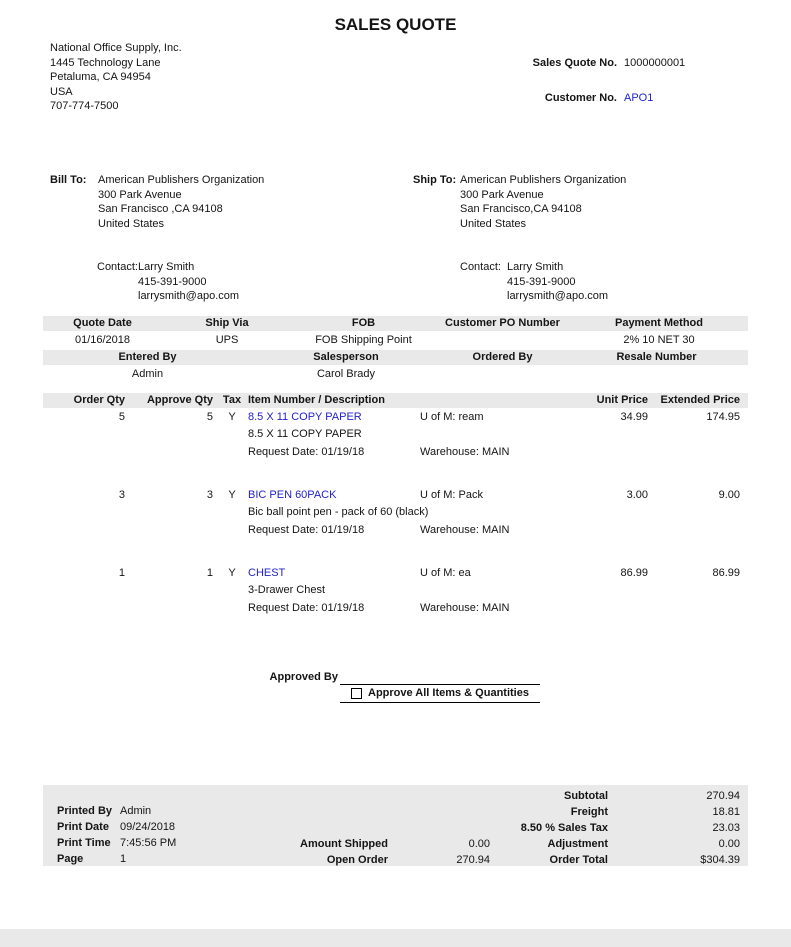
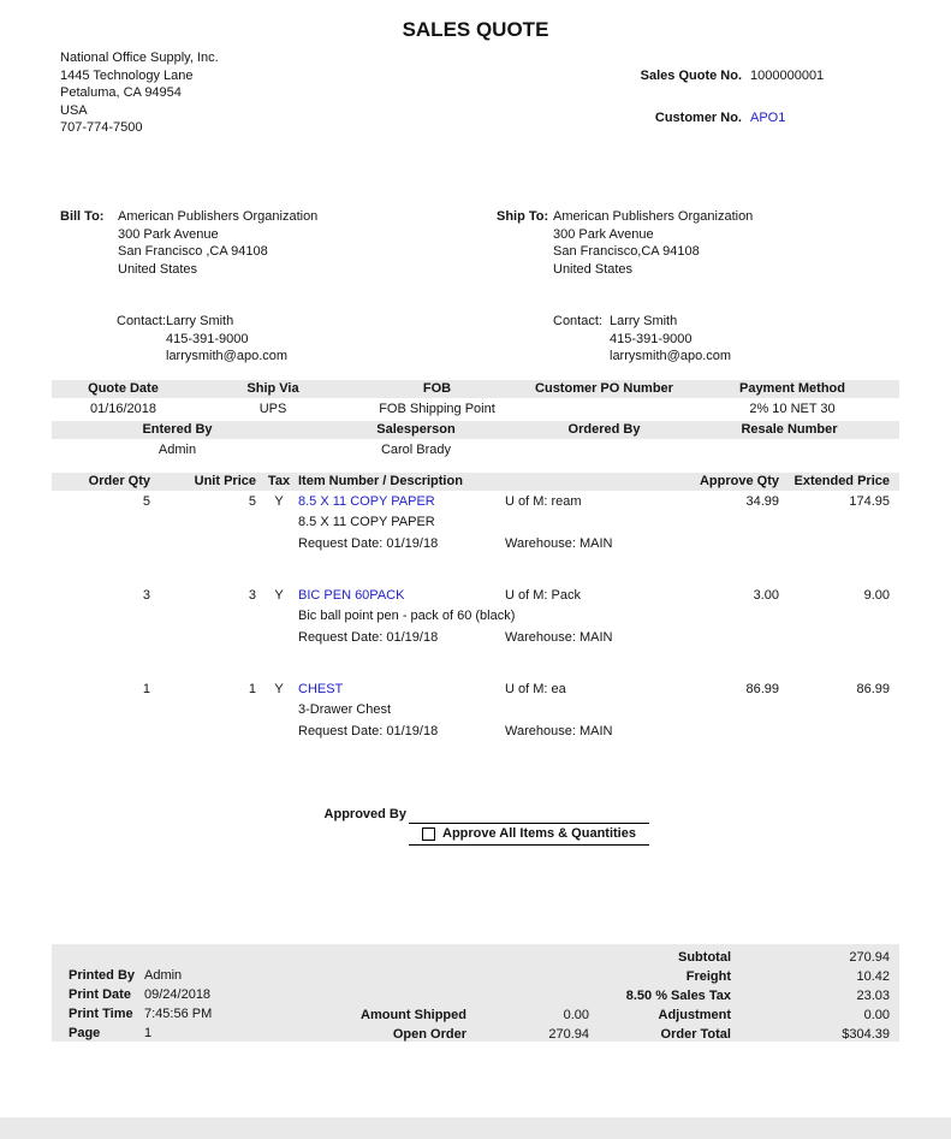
  SALES QUOTE
  National Office Supply, Inc.
  1445 Technology Lane
  Petaluma, CA 94954
  USA
  707-774-7500
  Sales Quote No.
  1000000001
  Customer No.
  APO1
  Bill To:
  American Publishers Organization
  300 Park Avenue
  San Francisco ,CA 94108
  United States
  Ship To:
  American Publishers Organization
  300 Park Avenue
  San Francisco,CA 94108
  United States
  Contact:
  Larry Smith
  415-391-9000
  larrysmith@apo.com
  Contact:
  Larry Smith
  415-391-9000
  larrysmith@apo.com
  Quote Date
  Ship Via
  FOB
  Customer PO Number
  Payment Method
  01/16/2018
  UPS
  FOB Shipping Point
  2% 10 NET 30
  Entered By
  Salesperson
  Ordered By
  Resale Number
  Admin
  Carol Brady
  Order Qty
- Approve Qty
+ Unit Price
  Tax
  Item Number / Description
- Unit Price
+ Approve Qty
  Extended Price
  5
  5
  Y
  8.5 X 11 COPY PAPER
  U of M: ream
  34.99
  174.95
  8.5 X 11 COPY PAPER
  Request Date: 01/19/18
  Warehouse: MAIN
  3
  3
  Y
  BIC PEN 60PACK
  U of M: Pack
  3.00
  9.00
  Bic ball point pen - pack of 60 (black)
  Request Date: 01/19/18
  Warehouse: MAIN
  1
  1
  Y
  CHEST
  U of M: ea
  86.99
  86.99
  3-Drawer Chest
  Request Date: 01/19/18
  Warehouse: MAIN
  Approved By
  Approve All Items & Quantities
  Printed By
  Admin
  Print Date
  09/24/2018
  Print Time
  7:45:56 PM
  Page
  1
  Amount Shipped
  0.00
  Open Order
  270.94
  Subtotal
  270.94
  Freight
- 18.81
+ 10.42
  8.50 % Sales Tax
  23.03
  Adjustment
  0.00
  Order Total
  $304.39
